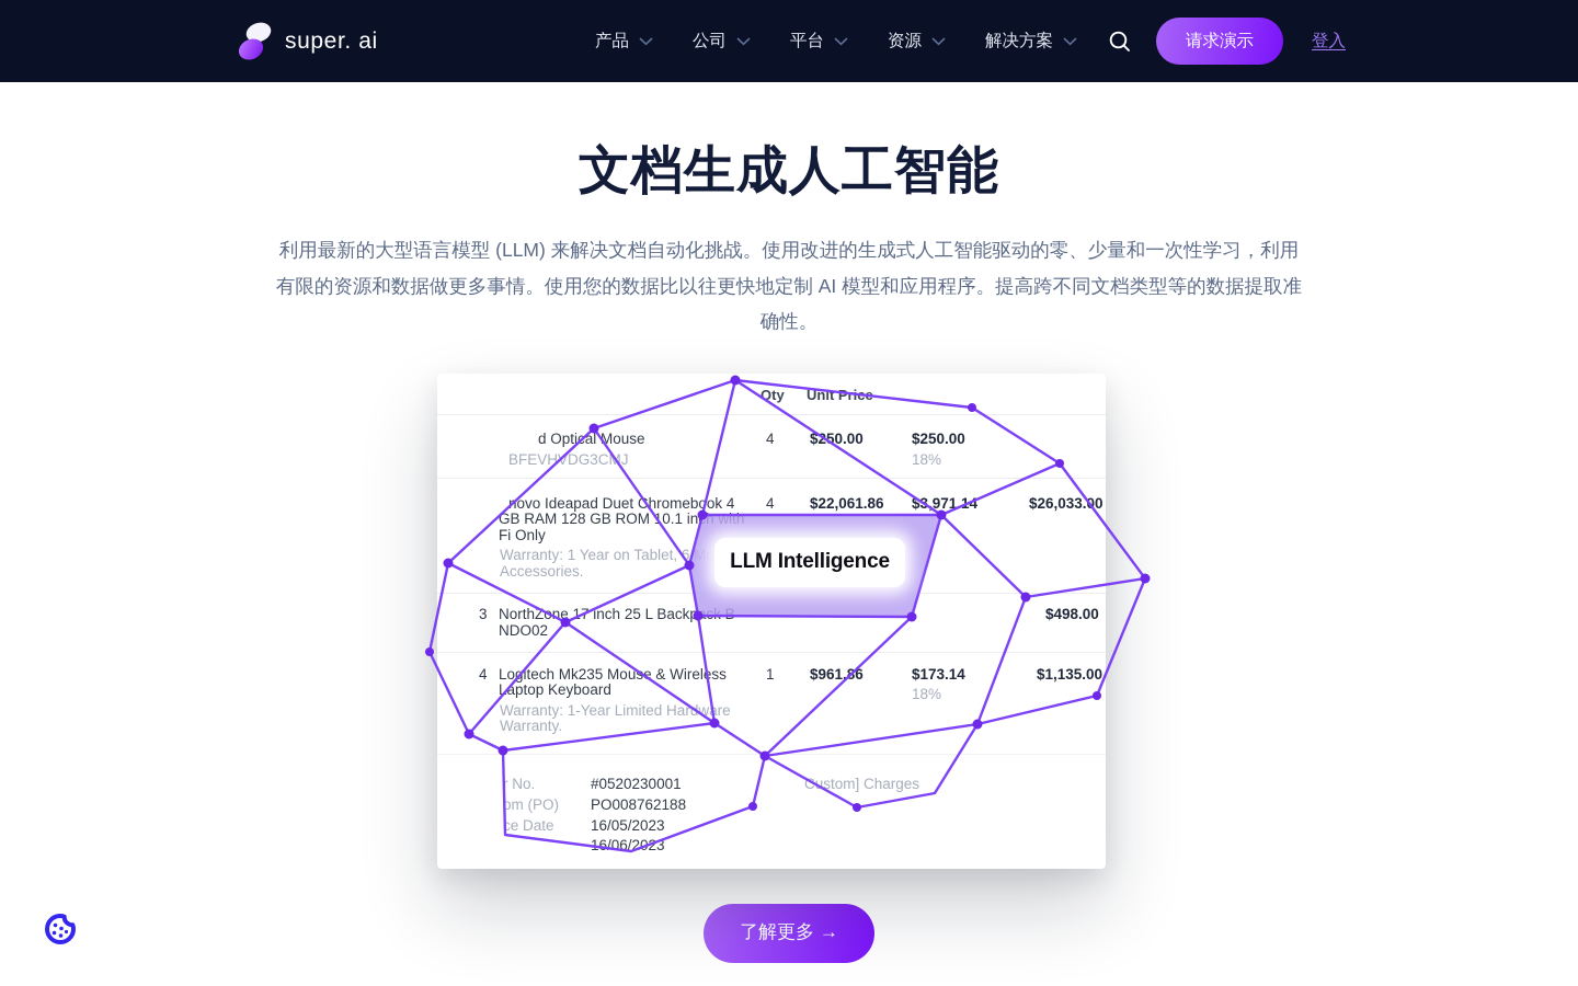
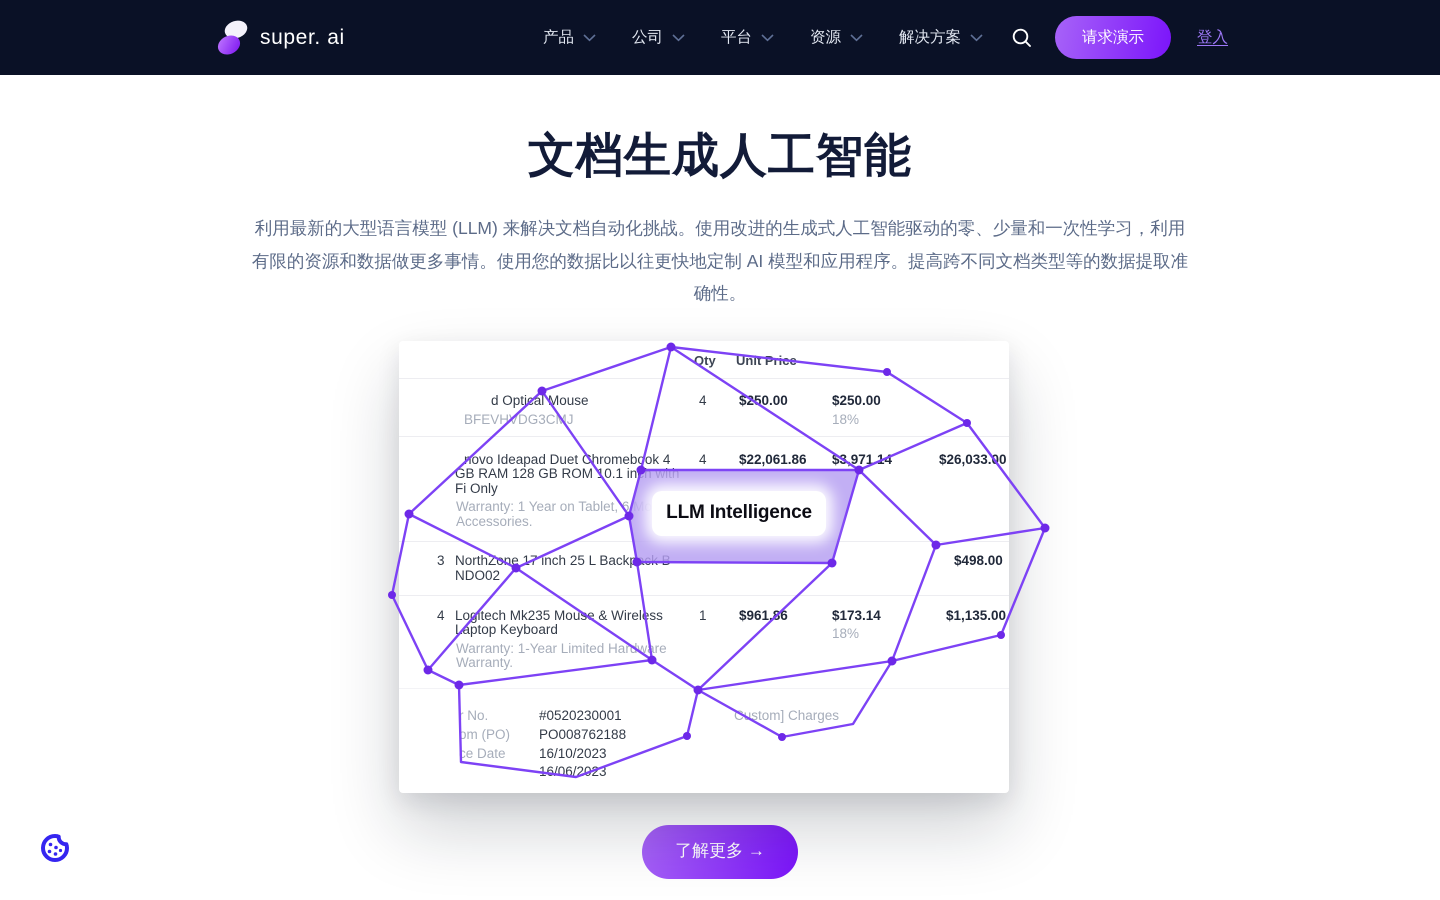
  super. ai
  产品
  公司
  平台
  资源
  解决方案
  请求演示
  登入
  文档生成人工智能
  利用最新的大型语言模型 (LLM) 来解决文档自动化挑战。使用改进的生成式人工智能驱动的零、少量和一次性学习，利用有限的资源和数据做更多事情。使用您的数据比以往更快地定制 AI 模型和应用程序。提高跨不同文档类型等的数据提取准确性。
  Qty
  d Optial Mouse
  BFEVHVDG3CJ
  4
  $250.00
  $250.00
  18%
  ovo Ideapad Duet Chromebook 4
  GB RAM 128 GB ROM0.1 inh with
  Fi Only
  Warranty: 1 Year on Tablet, 6 Mo
  Accessories.
  4
  $22,061.86
  $,971.4
  $26,033.0
  3
  NorthZne 1 inch 25 L Backck B
  NDO02
  $498.00
  4
  Loitech Mk235 Mouse & Wirelss
  Laptop Keyboard
  Warranty: 1-Year Limited Harwre
  Warranty.
  1
  $961.6
  $173.14
  18%
  $1,135.00
  r No.
  #0520230001
  om (PO)
  PO008762188
  ce Date
- 16/05/2023
+ 16/10/2023
  6/06/223
  Custom] Charges
  LLM Intelligence
  了解更多 →
